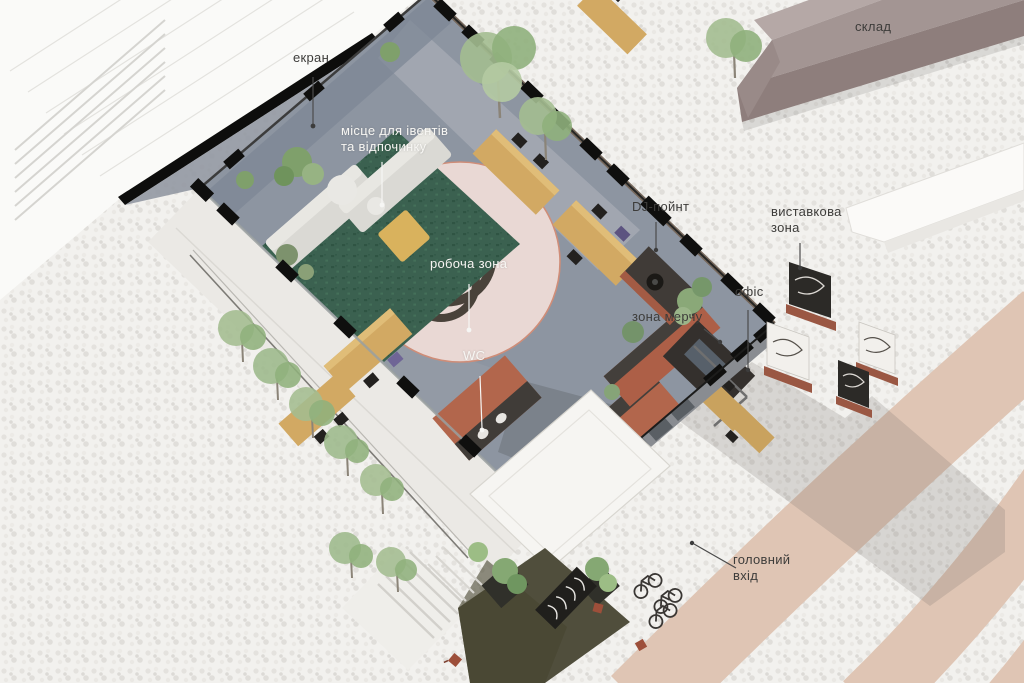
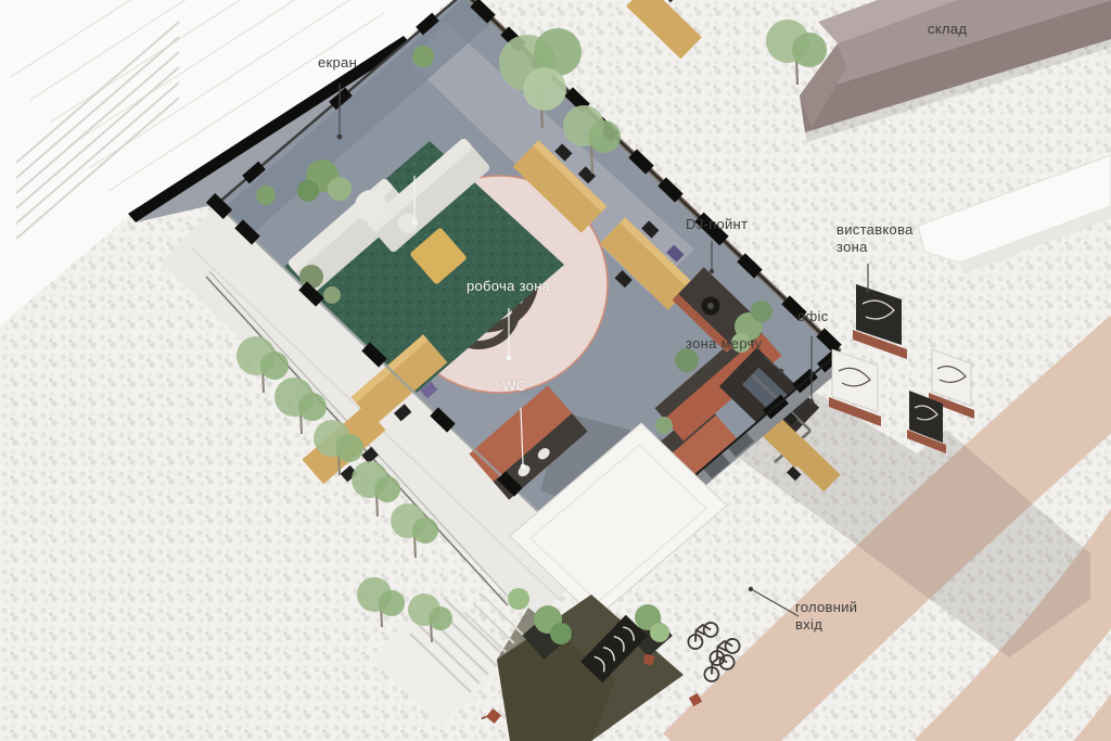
  екран
- місце для івентів
- та відпочинку
  склад
  DJ-пойнт
  виставкова
  зона
  офіс
  зона мерчу
  робоча зона
  WC
  головний
  вхід
